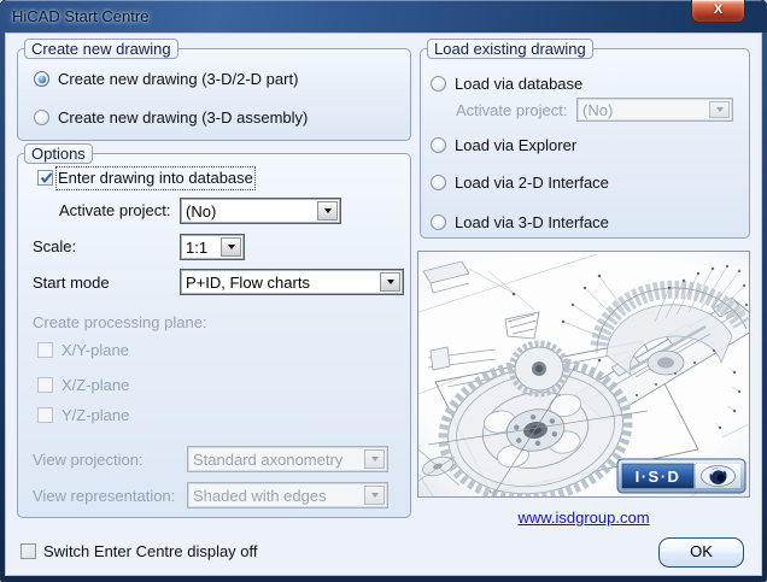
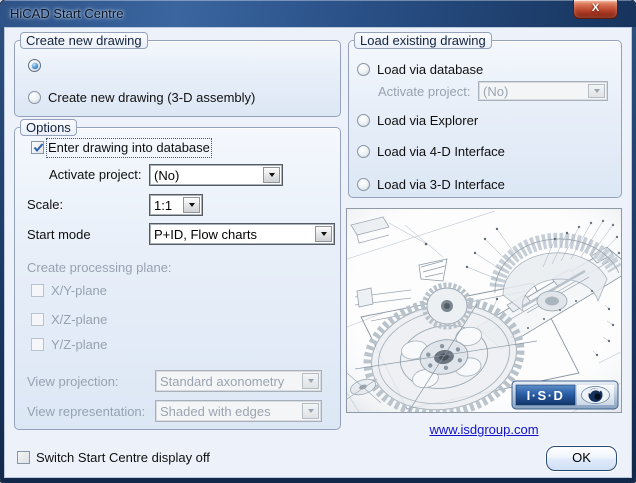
  HiCAD Start Centre
  X
  Create new drawing
- Create new drawing (3-D/2-D part)
  Create new drawing (3-D assembly)
  Options
  Enter drawing into database
  Activate project:
  (No)
  Scale:
  1:1
  Start mode
  P+ID, Flow charts
  Create processing plane:
  X/Y-plane
  X/Z-plane
  Y/Z-plane
  View projection:
  Standard axonometry
  View representation:
  Shaded with edges
  Load existing drawing
  Load via database
  Activate project:
  (No)
  Load via Explorer
- Load via 2-D Interface
+ Load via 4-D Interface
  Load via 3-D Interface
  I·S·D
  www.isdgroup.com
- Switch Enter Centre display off
+ Switch Start Centre display off
  OK
